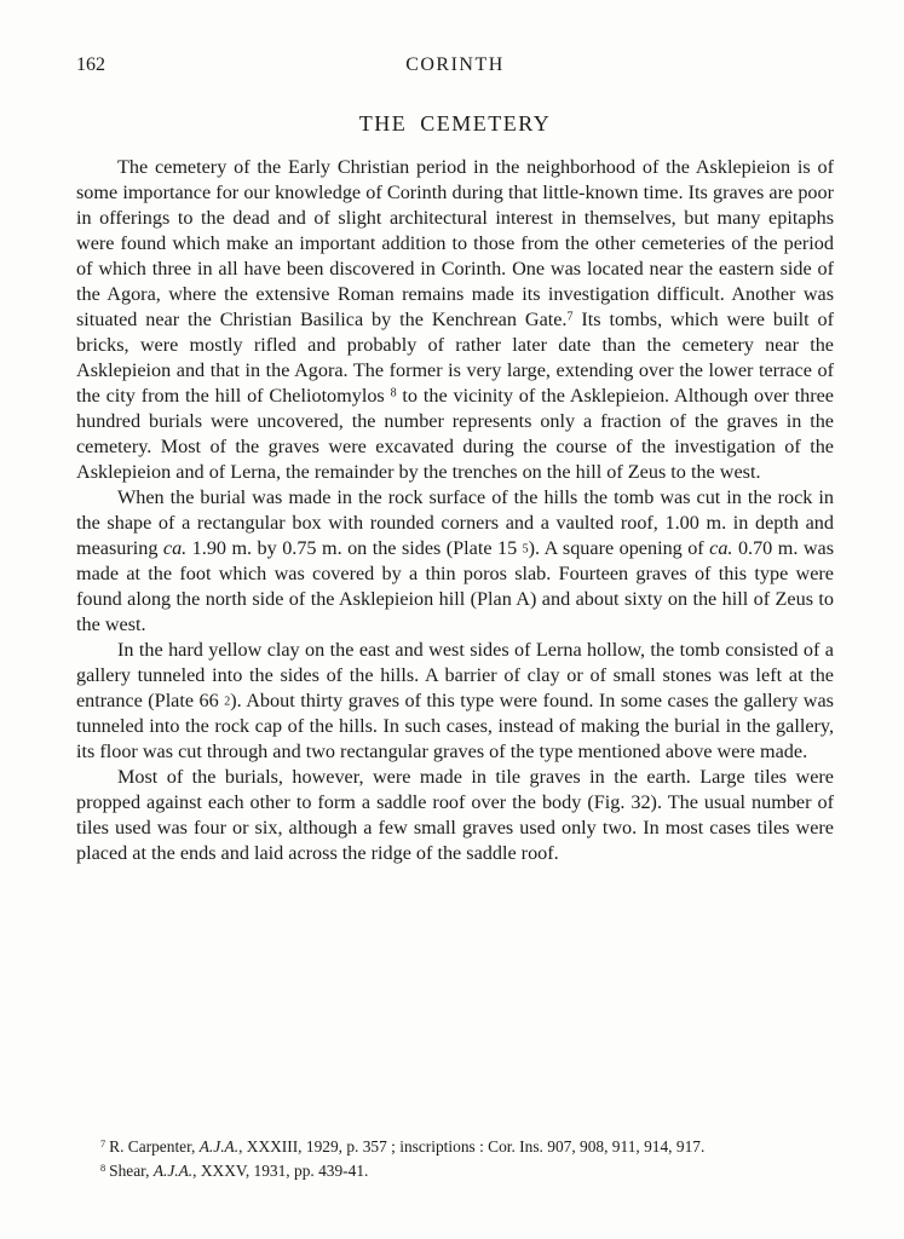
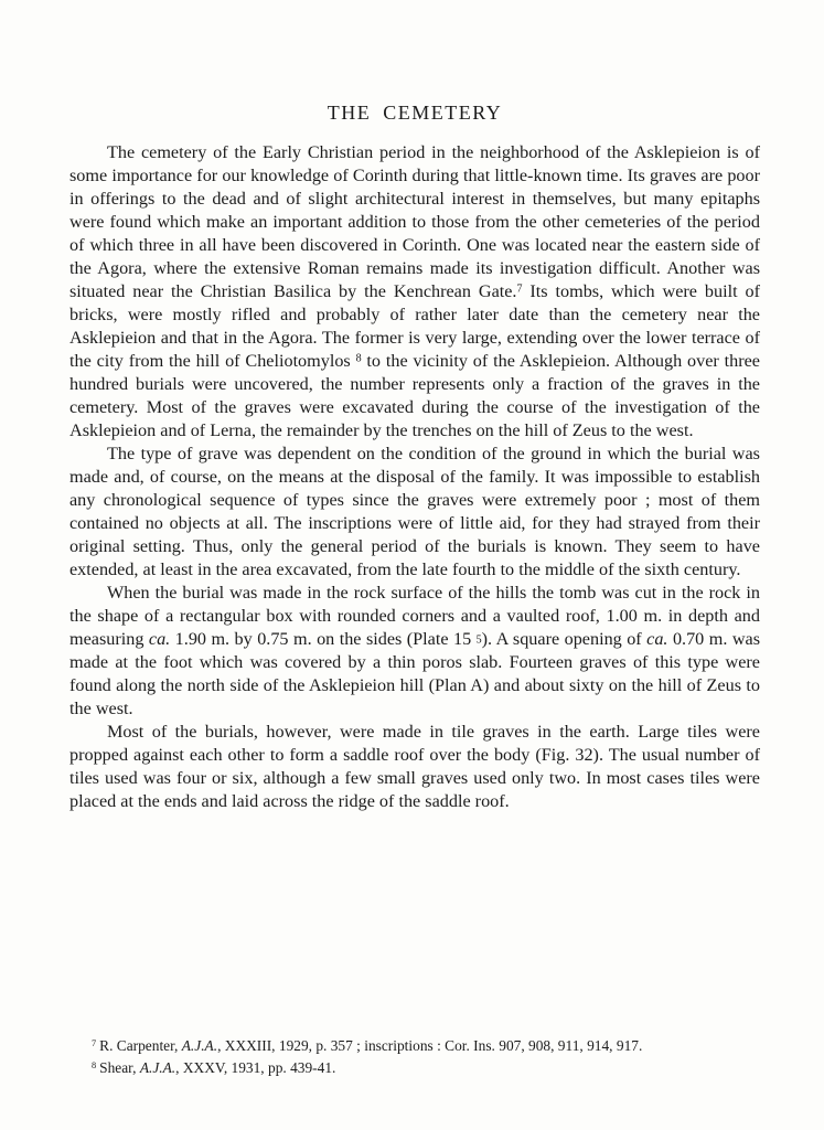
- 162
- CORINTH
  THE CEMETERY
  The cemetery of the Early Christian period in the neighborhood of the Asklepieion is of some importance for our knowledge of Corinth during that little-known time. Its graves are poor in offerings to the dead and of slight architectural interest in themselves, but many epitaphs were found which make an important addition to those from the other cemeteries of the period of which three in all have been discovered in Corinth. One was located near the eastern side of the Agora, where the extensive Roman remains made its investigation difficult. Another was situated near the Christian Basilica by the Kenchrean Gate.7 Its tombs, which were built of bricks, were mostly rifled and probably of rather later date than the cemetery near the Asklepieion and that in the Agora. The former is very large, extending over the lower terrace of the city from the hill of Cheliotomylos 8 to the vicinity of the Asklepieion. Although over three hundred burials were uncovered, the number represents only a fraction of the graves in the cemetery. Most of the graves were excavated during the course of the investigation of the Asklepieion and of Lerna, the remainder by the trenches on the hill of Zeus to the west.
+ The type of grave was dependent on the condition of the ground in which the burial was made and, of course, on the means at the disposal of the family. It was impossible to establish any chronological sequence of types since the graves were extremely poor ; most of them contained no objects at all. The inscriptions were of little aid, for they had strayed from their original setting. Thus, only the general period of the burials is known. They seem to have extended, at least in the area excavated, from the late fourth to the middle of the sixth century.
  When the burial was made in the rock surface of the hills the tomb was cut in the rock in the shape of a rectangular box with rounded corners and a vaulted roof, 1.00 m. in depth and measuring ca. 1.90 m. by 0.75 m. on the sides (Plate 15 5). A square opening of ca. 0.70 m. was made at the foot which was covered by a thin poros slab. Fourteen graves of this type were found along the north side of the Asklepieion hill (Plan A) and about sixty on the hill of Zeus to the west.
- In the hard yellow clay on the east and west sides of Lerna hollow, the tomb consisted of a gallery tunneled into the sides of the hills. A barrier of clay or of small stones was left at the entrance (Plate 66 2). About thirty graves of this type were found. In some cases the gallery was tunneled into the rock cap of the hills. In such cases, instead of making the burial in the gallery, its floor was cut through and two rectangular graves of the type mentioned above were made.
  Most of the burials, however, were made in tile graves in the earth. Large tiles were propped against each other to form a saddle roof over the body (Fig. 32). The usual number of tiles used was four or six, although a few small graves used only two. In most cases tiles were placed at the ends and laid across the ridge of the saddle roof.
  7 R. Carpenter, A.J.A., XXXIII, 1929, p. 357 ; inscriptions : Cor. Ins. 907, 908, 911, 914, 917.
  8 Shear, A.J.A., XXXV, 1931, pp. 439-41.
